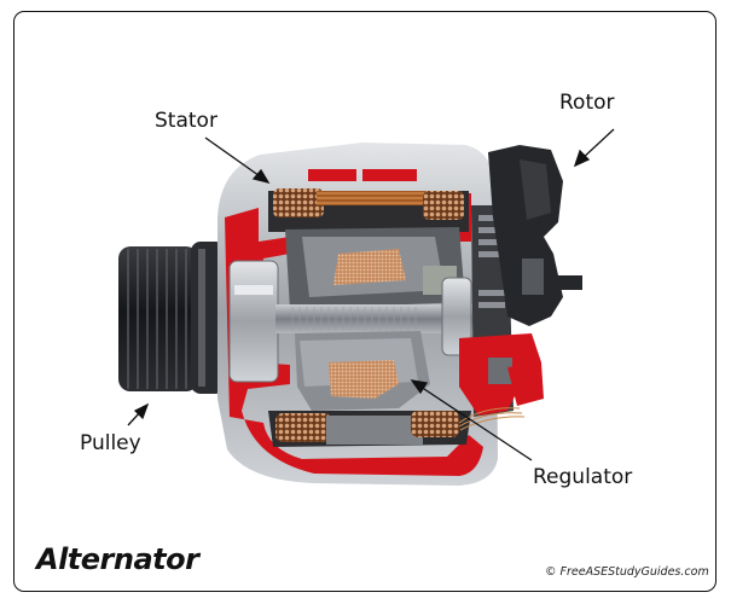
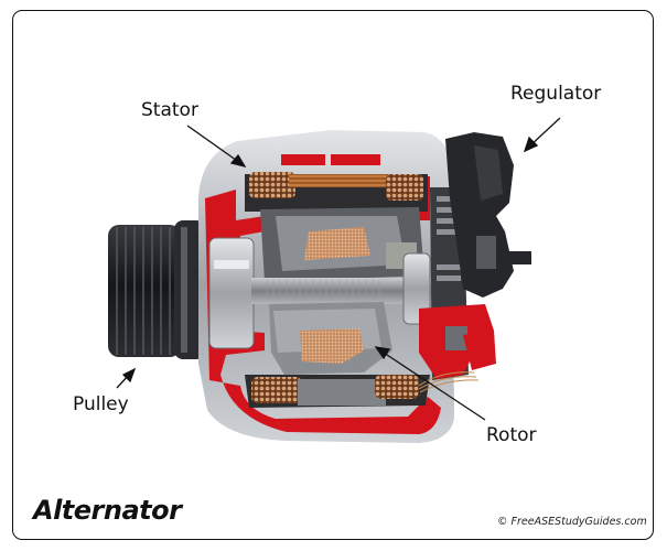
  Stator
- Rotor
+ Regulator
  Pulley
- Regulator
+ Rotor
  Alternator
  © FreeASEStudyGuides.com
